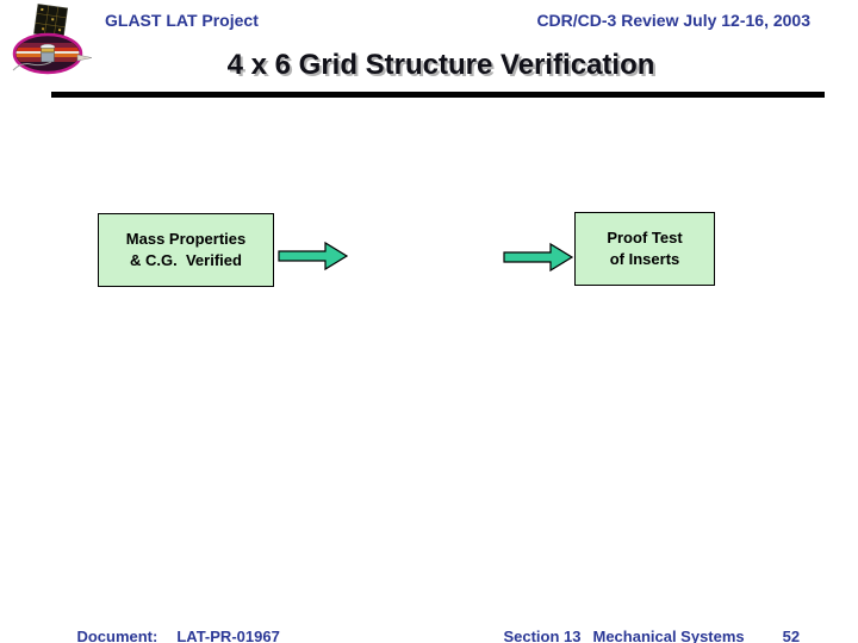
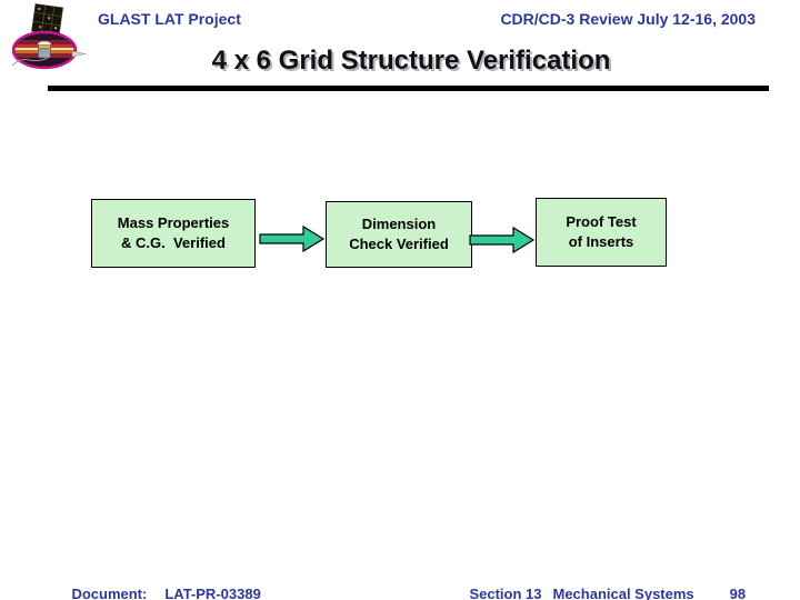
  GLAST LAT Project
  CDR/CD-3 Review July 12-16, 2003
  4 x 6 Grid Structure Verification
  Mass Properties
  & C.G. Verified
+ Dimension
+ Check Verified
  Proof Test
  of Inserts
- Document: LAT-PR-01967
+ Document: LAT-PR-03389
- Section 13 Mechanical Systems 52
+ Section 13 Mechanical Systems 98
